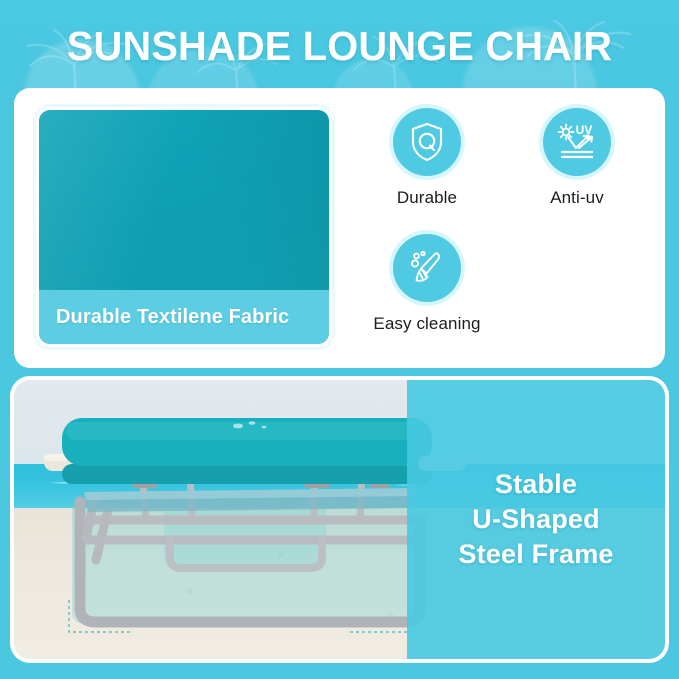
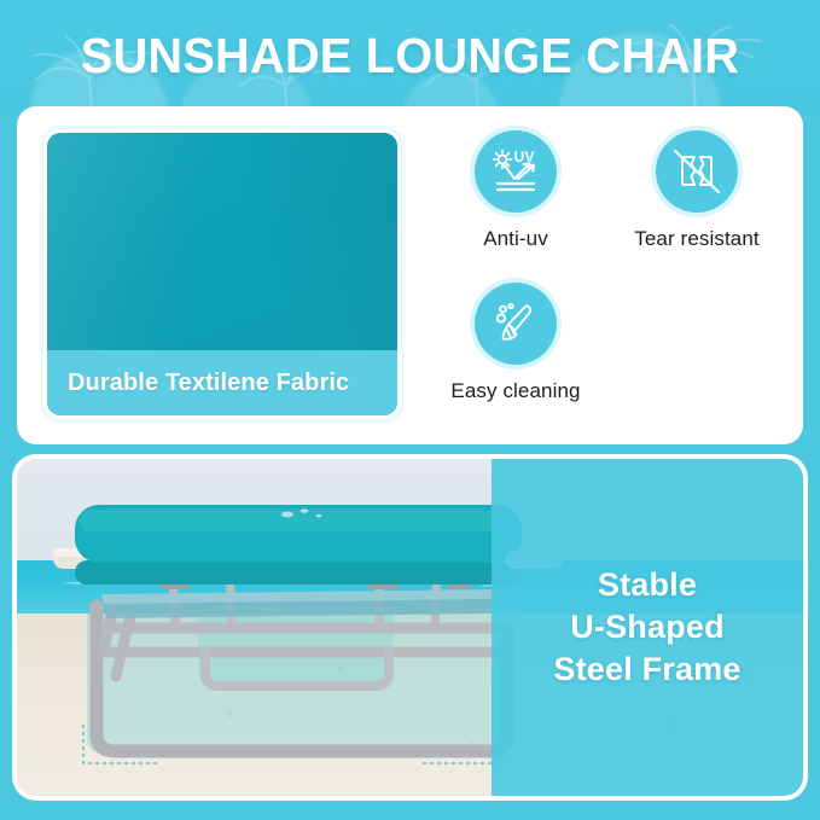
  SUNSHADE LOUNGE CHAIR
  Durable Textilene Fabric
- Durable
  UV
  Anti-uv
+ Tear resistant
  Easy cleaning
  Stable
  U-Shaped
  Steel Frame
